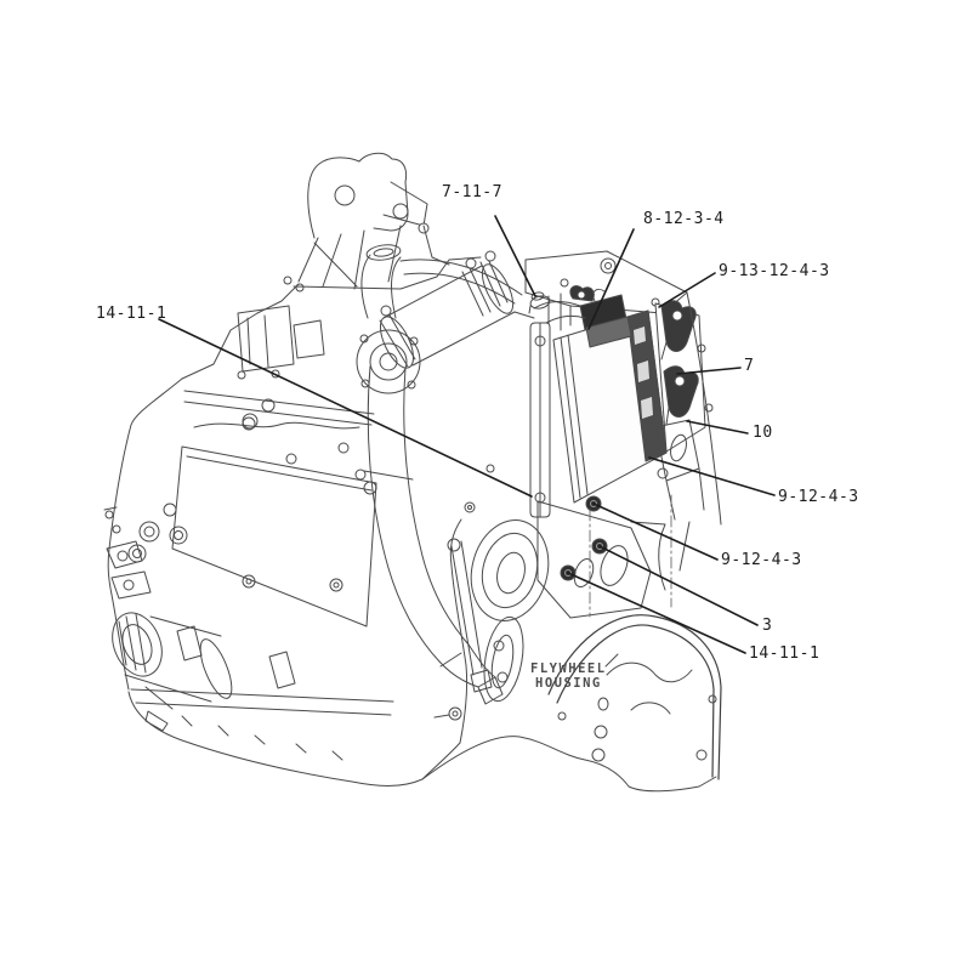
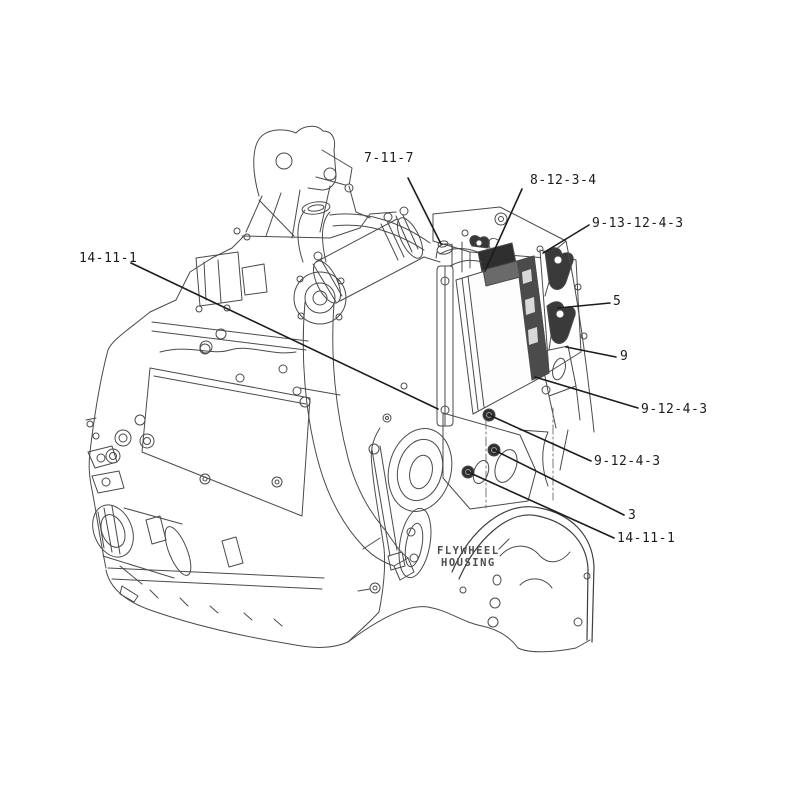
  7-11-7
  8-12-3-4
  9-13-12-4-3
- 7
+ 5
- 10
+ 9
  9-12-4-3
  9-12-4-3
  3
  14-11-1
  14-11-1
  FLYWHEEL
  HOUSING
